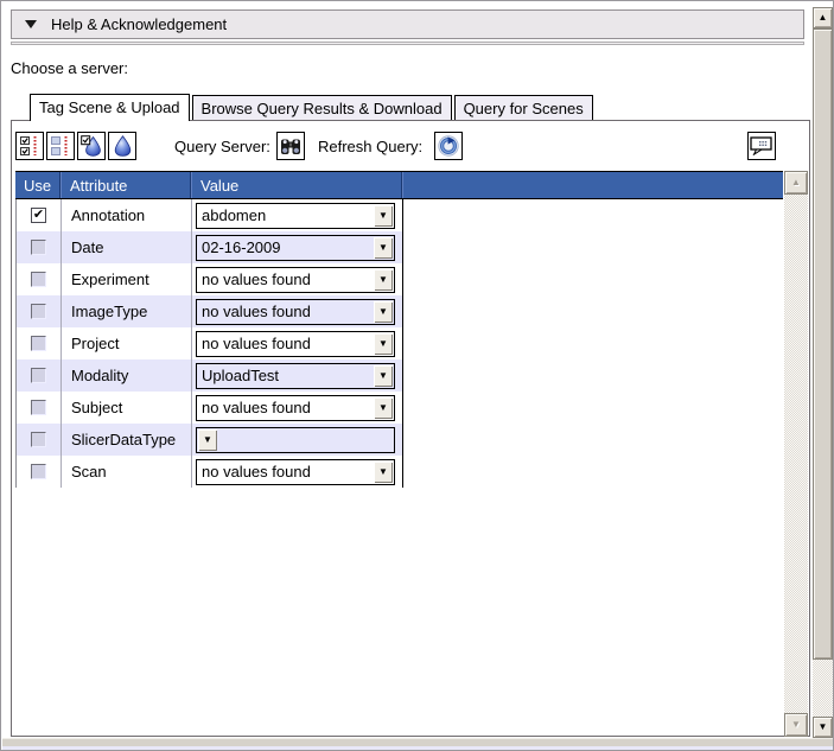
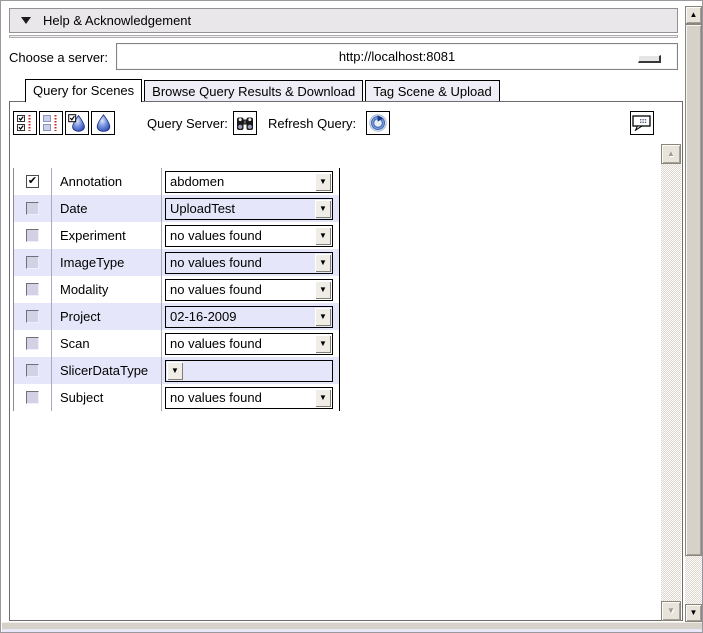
  Help & Acknowledgement
  Choose a server:
+ http://localhost:8081
- Tag Scene & Upload
+ Query for Scenes
  Browse Query Results & Download
- Query for Scenes
+ Tag Scene & Upload
  Query Server:
  Refresh Query:
- Use
- Attribute
- Value
  ✔
  Annotation
  abdomen
  ▼
  Date
- 02-16-2009
+ UploadTest
  ▼
  Experiment
  no values found
  ▼
  ImageType
  no values found
  ▼
- Project
+ Modality
  no values found
  ▼
- Modality
+ Project
- UploadTest
+ 02-16-2009
  ▼
- Subject
+ Scan
  no values found
  ▼
  SlicerDataType
  ▼
- Scan
+ Subject
  no values found
  ▼
  ▲
  ▼
  ▲
  ▼
